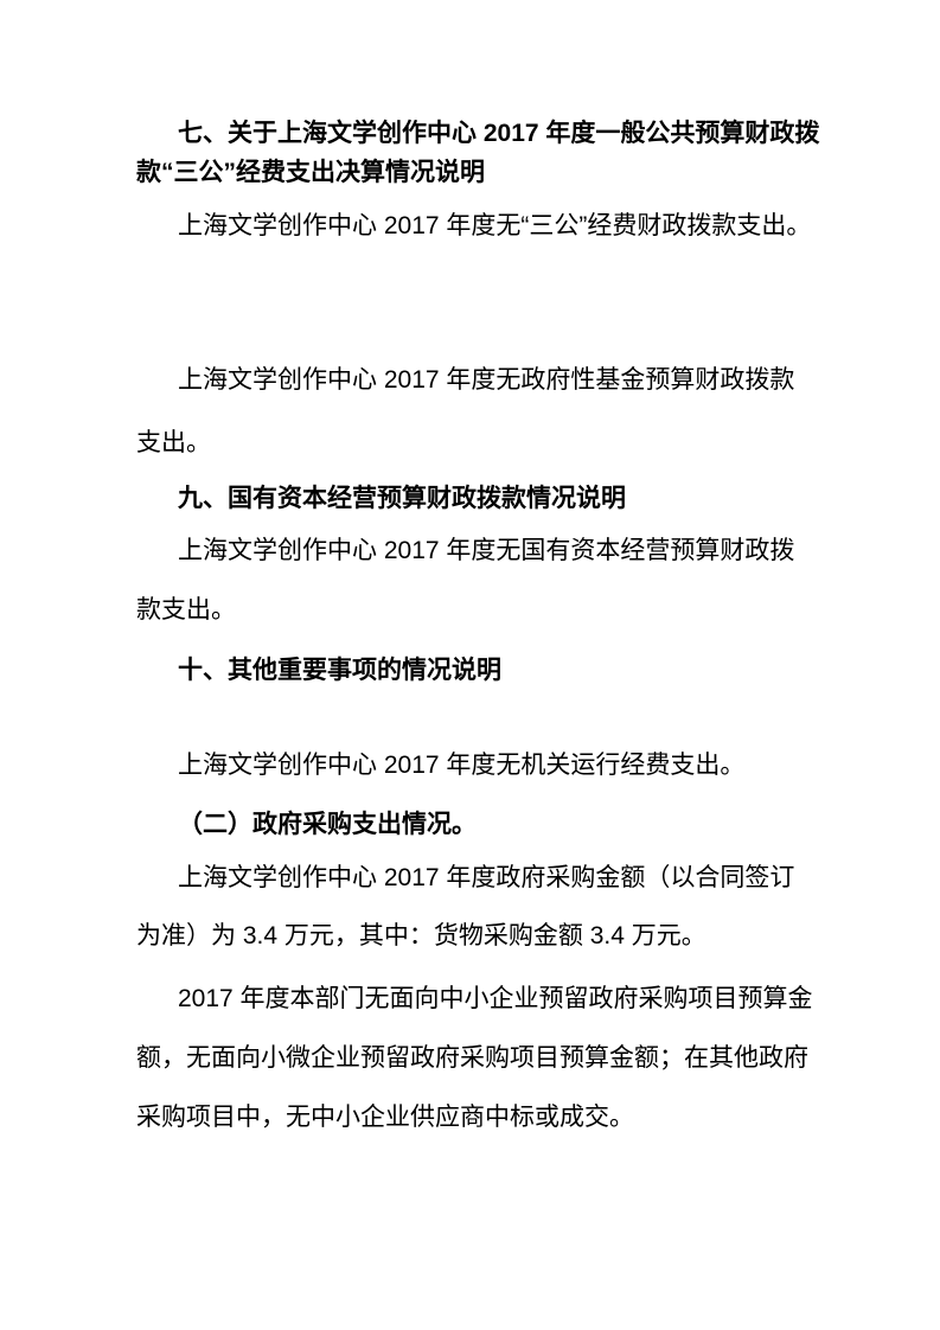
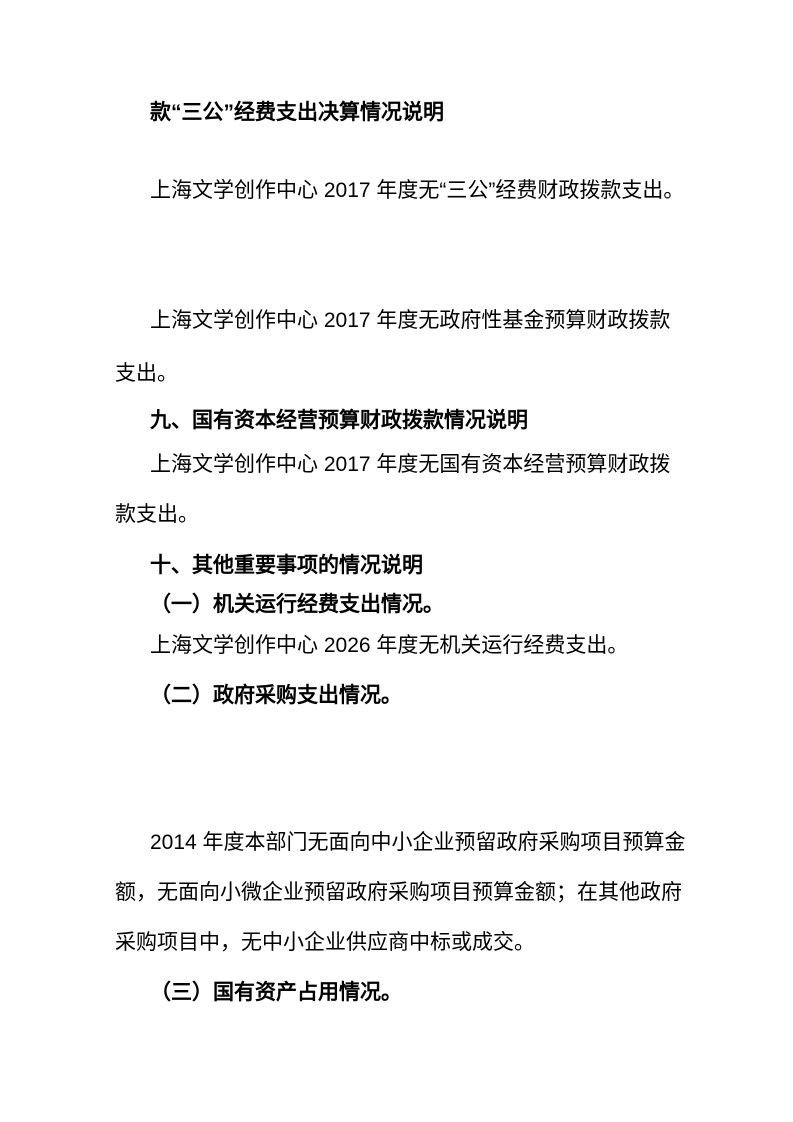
- 七、关于上海文学创作中心 2017 年度一般公共预算财政拨
  款“三公”经费支出决算情况说明
  上海文学创作中心 2017 年度无“三公”经费财政拨款支出。
  上海文学创作中心 2017 年度无政府性基金预算财政拨款
  支出。
  九、国有资本经营预算财政拨款情况说明
  上海文学创作中心 2017 年度无国有资本经营预算财政拨
  款支出。
  十、其他重要事项的情况说明
+ （一）机关运行经费支出情况。
- 上海文学创作中心 2017 年度无机关运行经费支出。
+ 上海文学创作中心 2026 年度无机关运行经费支出。
  （二）政府采购支出情况。
- 上海文学创作中心 2017 年度政府采购金额（以合同签订
- 为准）为 3.4 万元，其中：货物采购金额 3.4 万元。
- 2017 年度本部门无面向中小企业预留政府采购项目预算金
+ 2014 年度本部门无面向中小企业预留政府采购项目预算金
  额，无面向小微企业预留政府采购项目预算金额；在其他政府
  采购项目中，无中小企业供应商中标或成交。
+ （三）国有资产占用情况。
